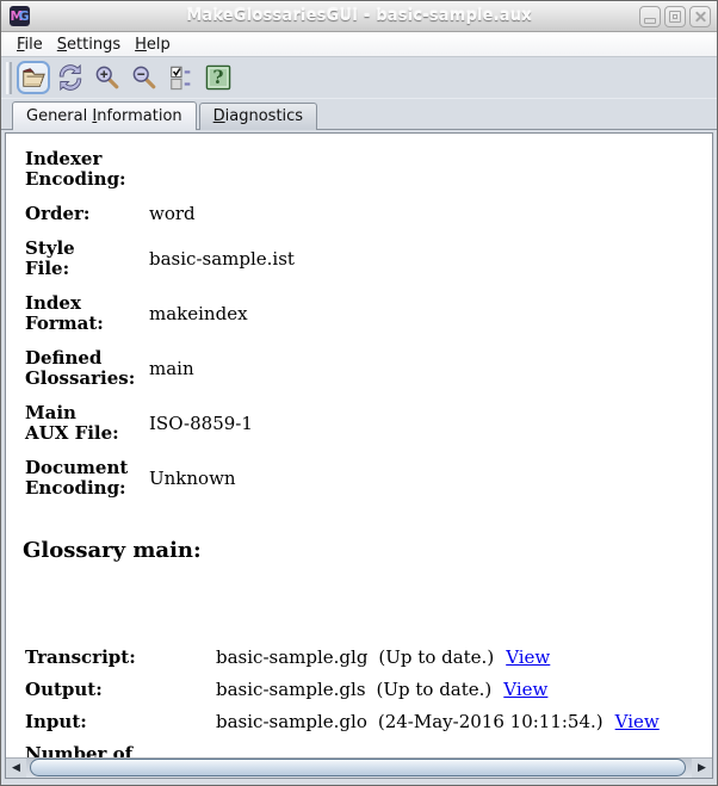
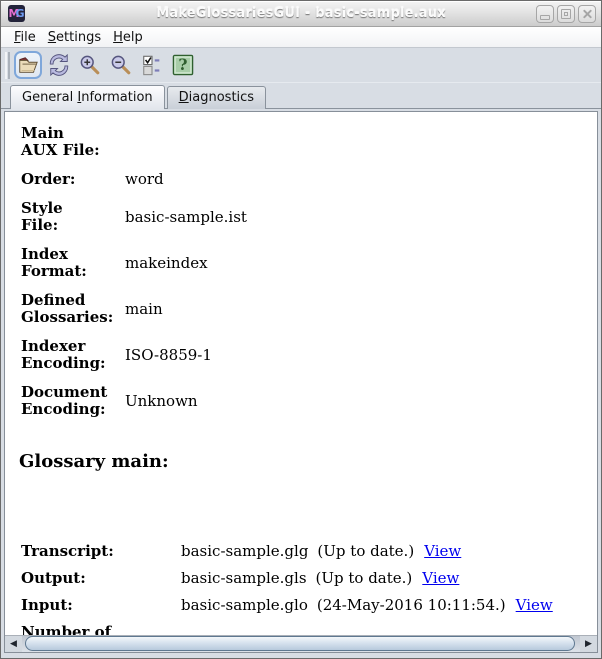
  M
  G
  MakeGlossariesGUI - basic-sample.aux
  File
  Settings
  Help
  ?
  General Information
  Diagnostics
- Indexer Encoding:
+ Main AUX File:
  Order:
  word
  Style File:
  basic-sample.ist
  Index Format:
  makeindex
  Defined Glossaries:
  main
- Main AUX File:
+ Indexer Encoding:
  ISO-8859-1
  Document Encoding:
  Unknown
  Glossary main:
  Transcript:
  basic-sample.glg
  (Up to date.)
  View
  Output:
  basic-sample.gls
  (Up to date.)
  View
  Input:
  basic-sample.glo
  (24-May-2016 10:11:54.)
  View
  ◀
  ▶
